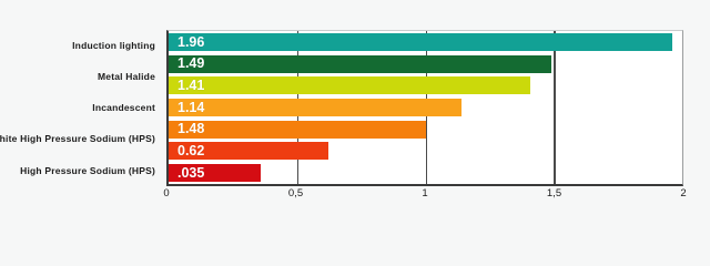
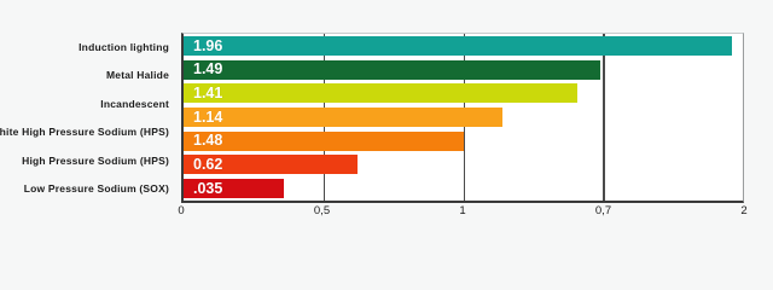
  Induction lighting
  Metal Halide
  Incandescent
  hite High Pressure Sodium (HPS)
  High Pressure Sodium (HPS)
+ Low Pressure Sodium (SOX)
  1.96
  1.49
  1.41
  1.14
  1.48
  0.62
  .035
  0
  0,5
  1
- 1,5
+ 0,7
  2
